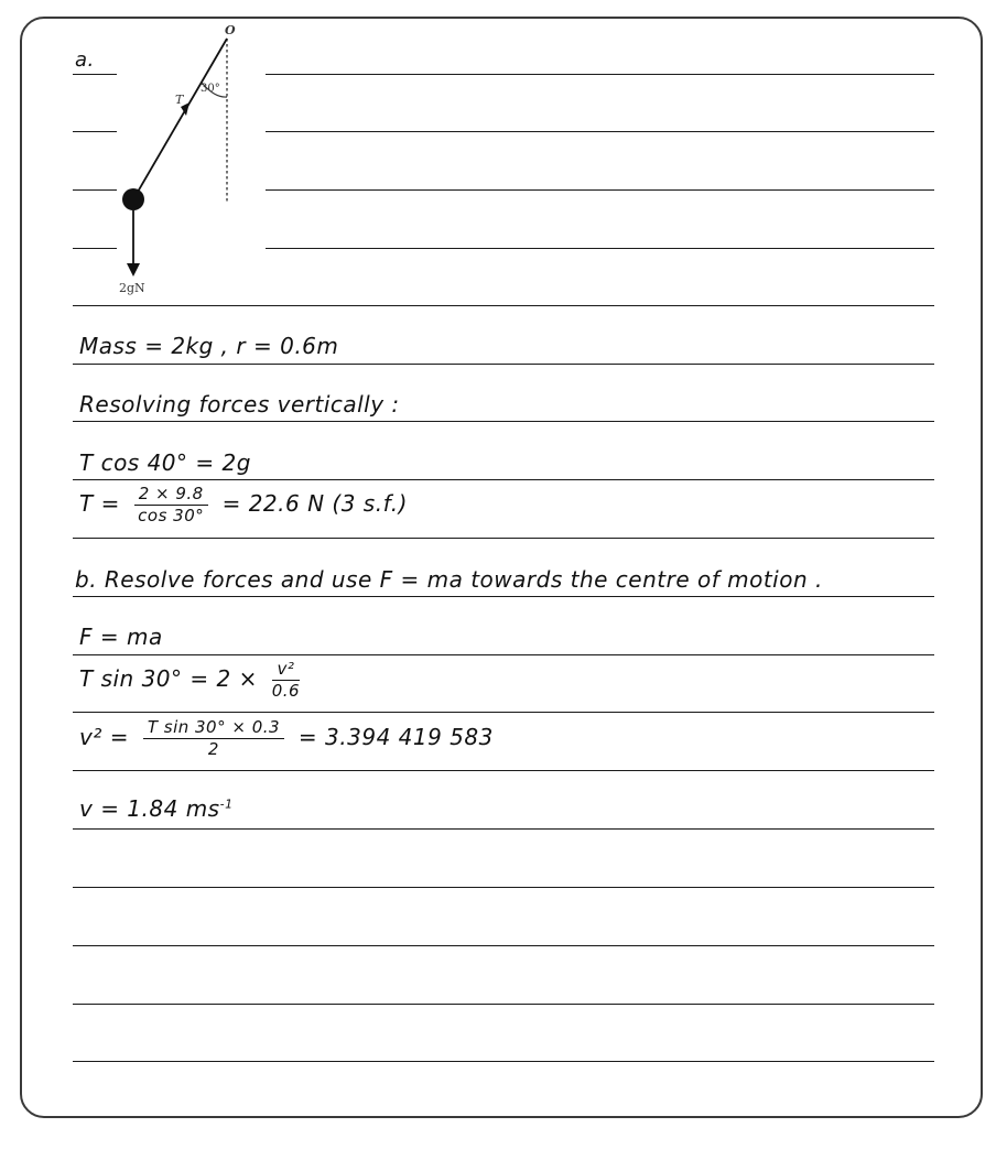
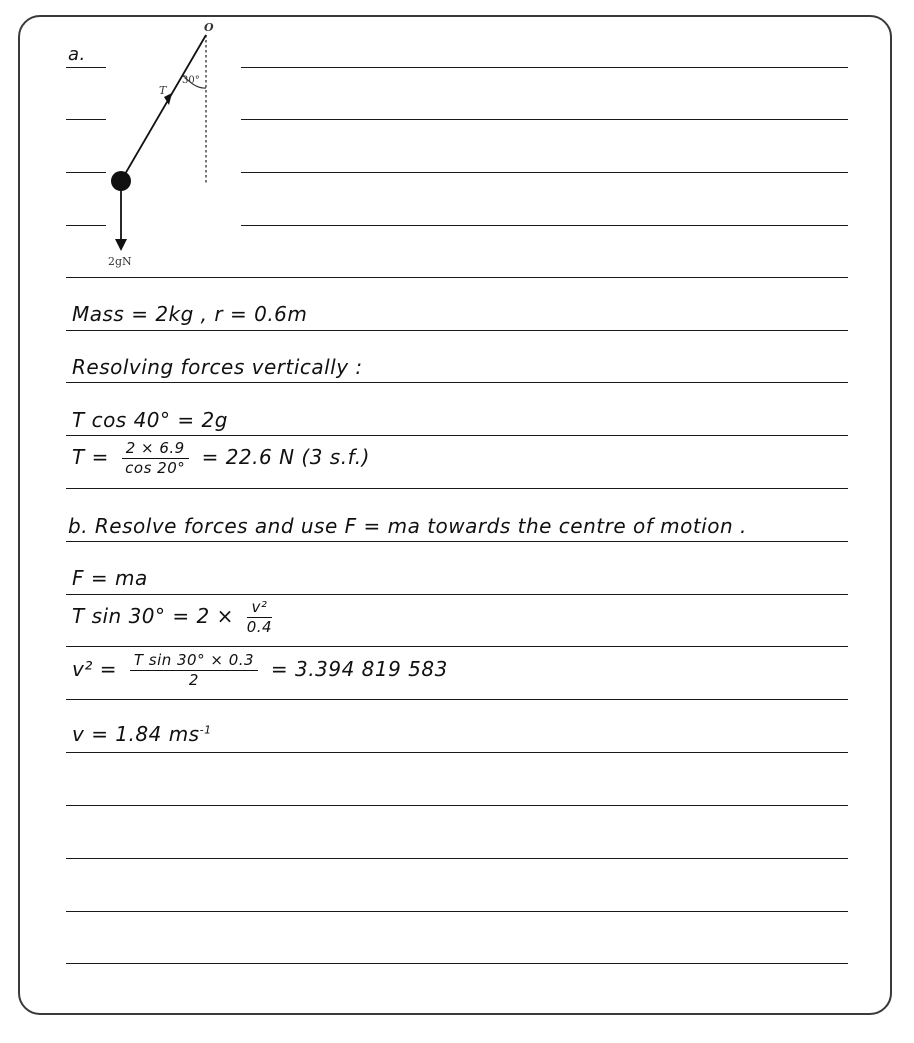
  a.
  O
  30°
  T
  2gN
  Mass = 2kg , r = 0.6m
  Resolving forces vertically :
  T cos 40° = 2g
  T =
- 2 × 9.8
+ 2 × 6.9
- cos 30°
+ cos 20°
  = 22.6 N (3 s.f.)
  b. Resolve forces and use F = ma towards the centre of motion .
  F = ma
  T sin 30° = 2 ×
  v²
- 0.6
+ 0.4
  v² =
  T sin 30° × 0.3
  2
- = 3.394 419 583
+ = 3.394 819 583
  v = 1.84 ms-1
